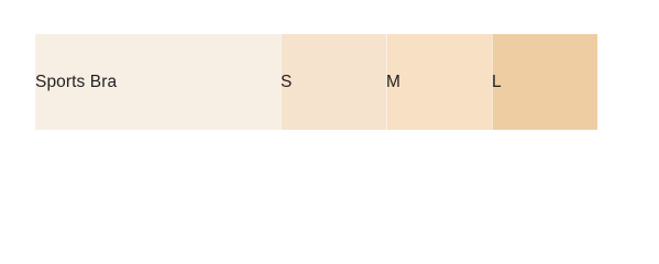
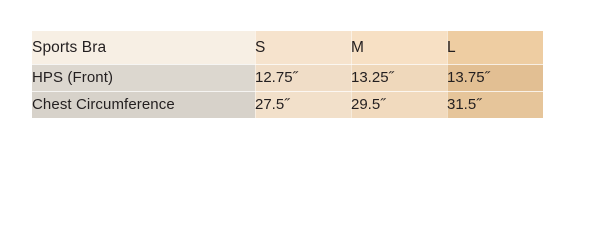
  Sports Bra	S	M	L
+ HPS (Front)	12.75˝	13.25˝	13.75˝
+ Chest Circumference	27.5˝	29.5˝	31.5˝
